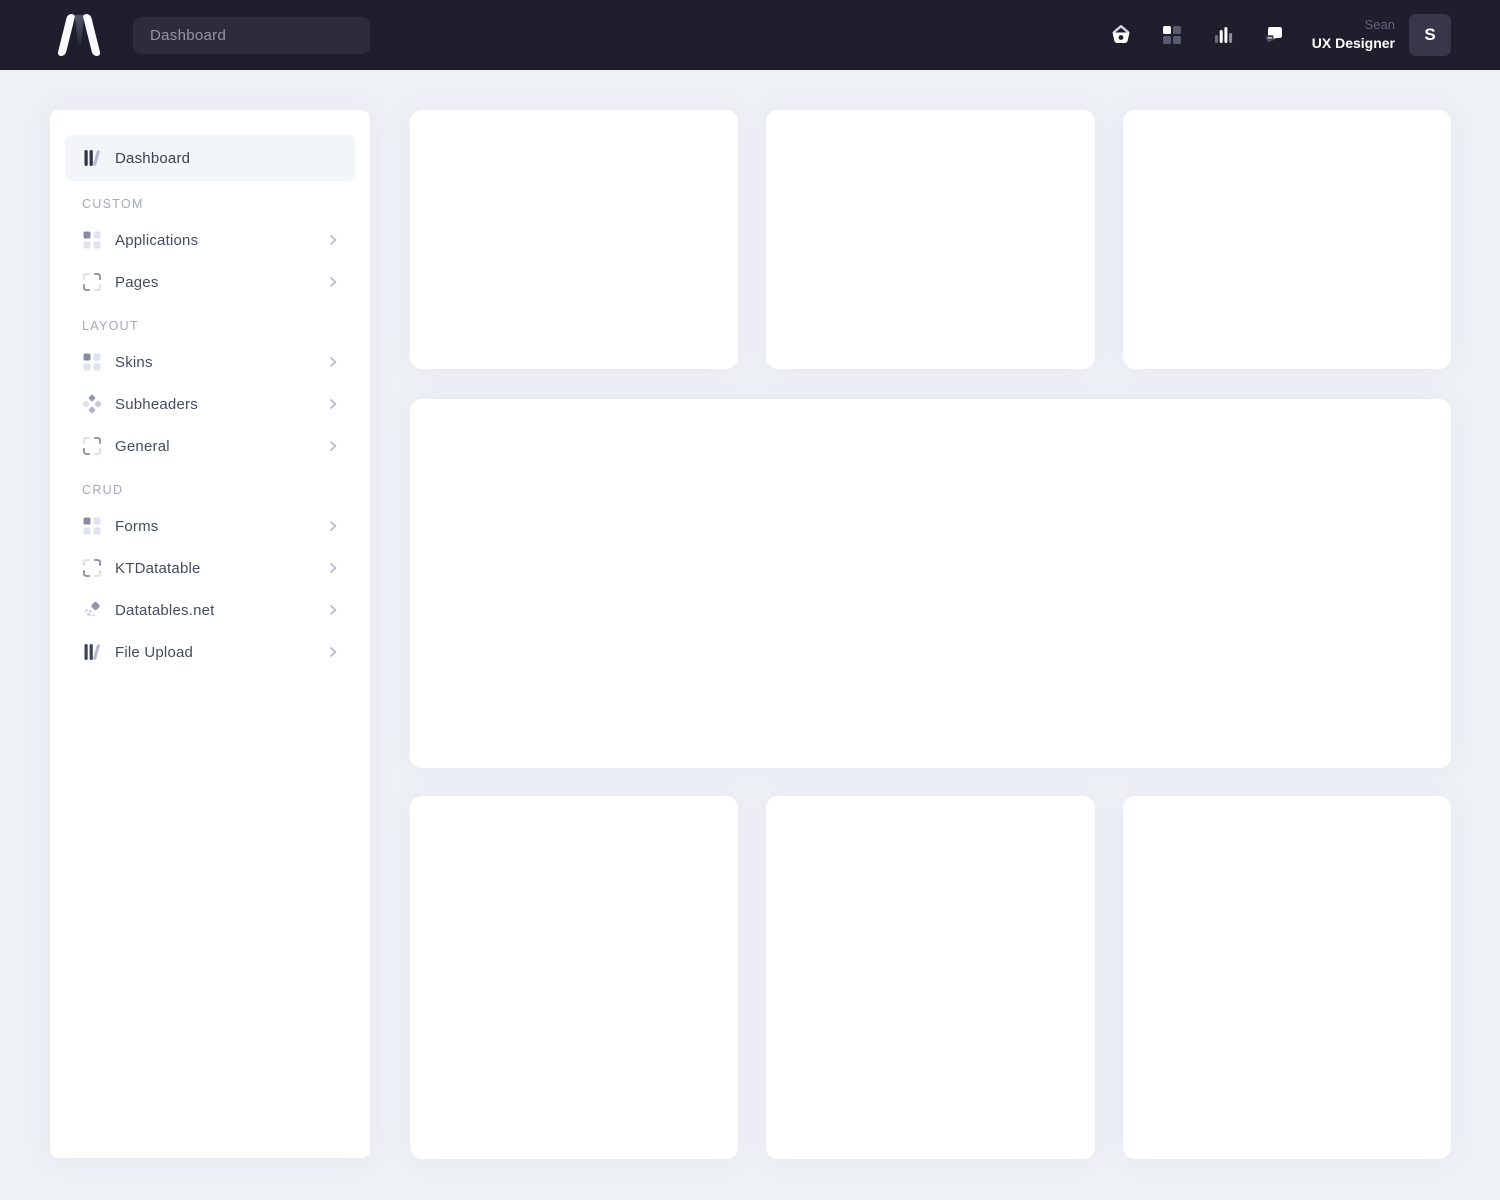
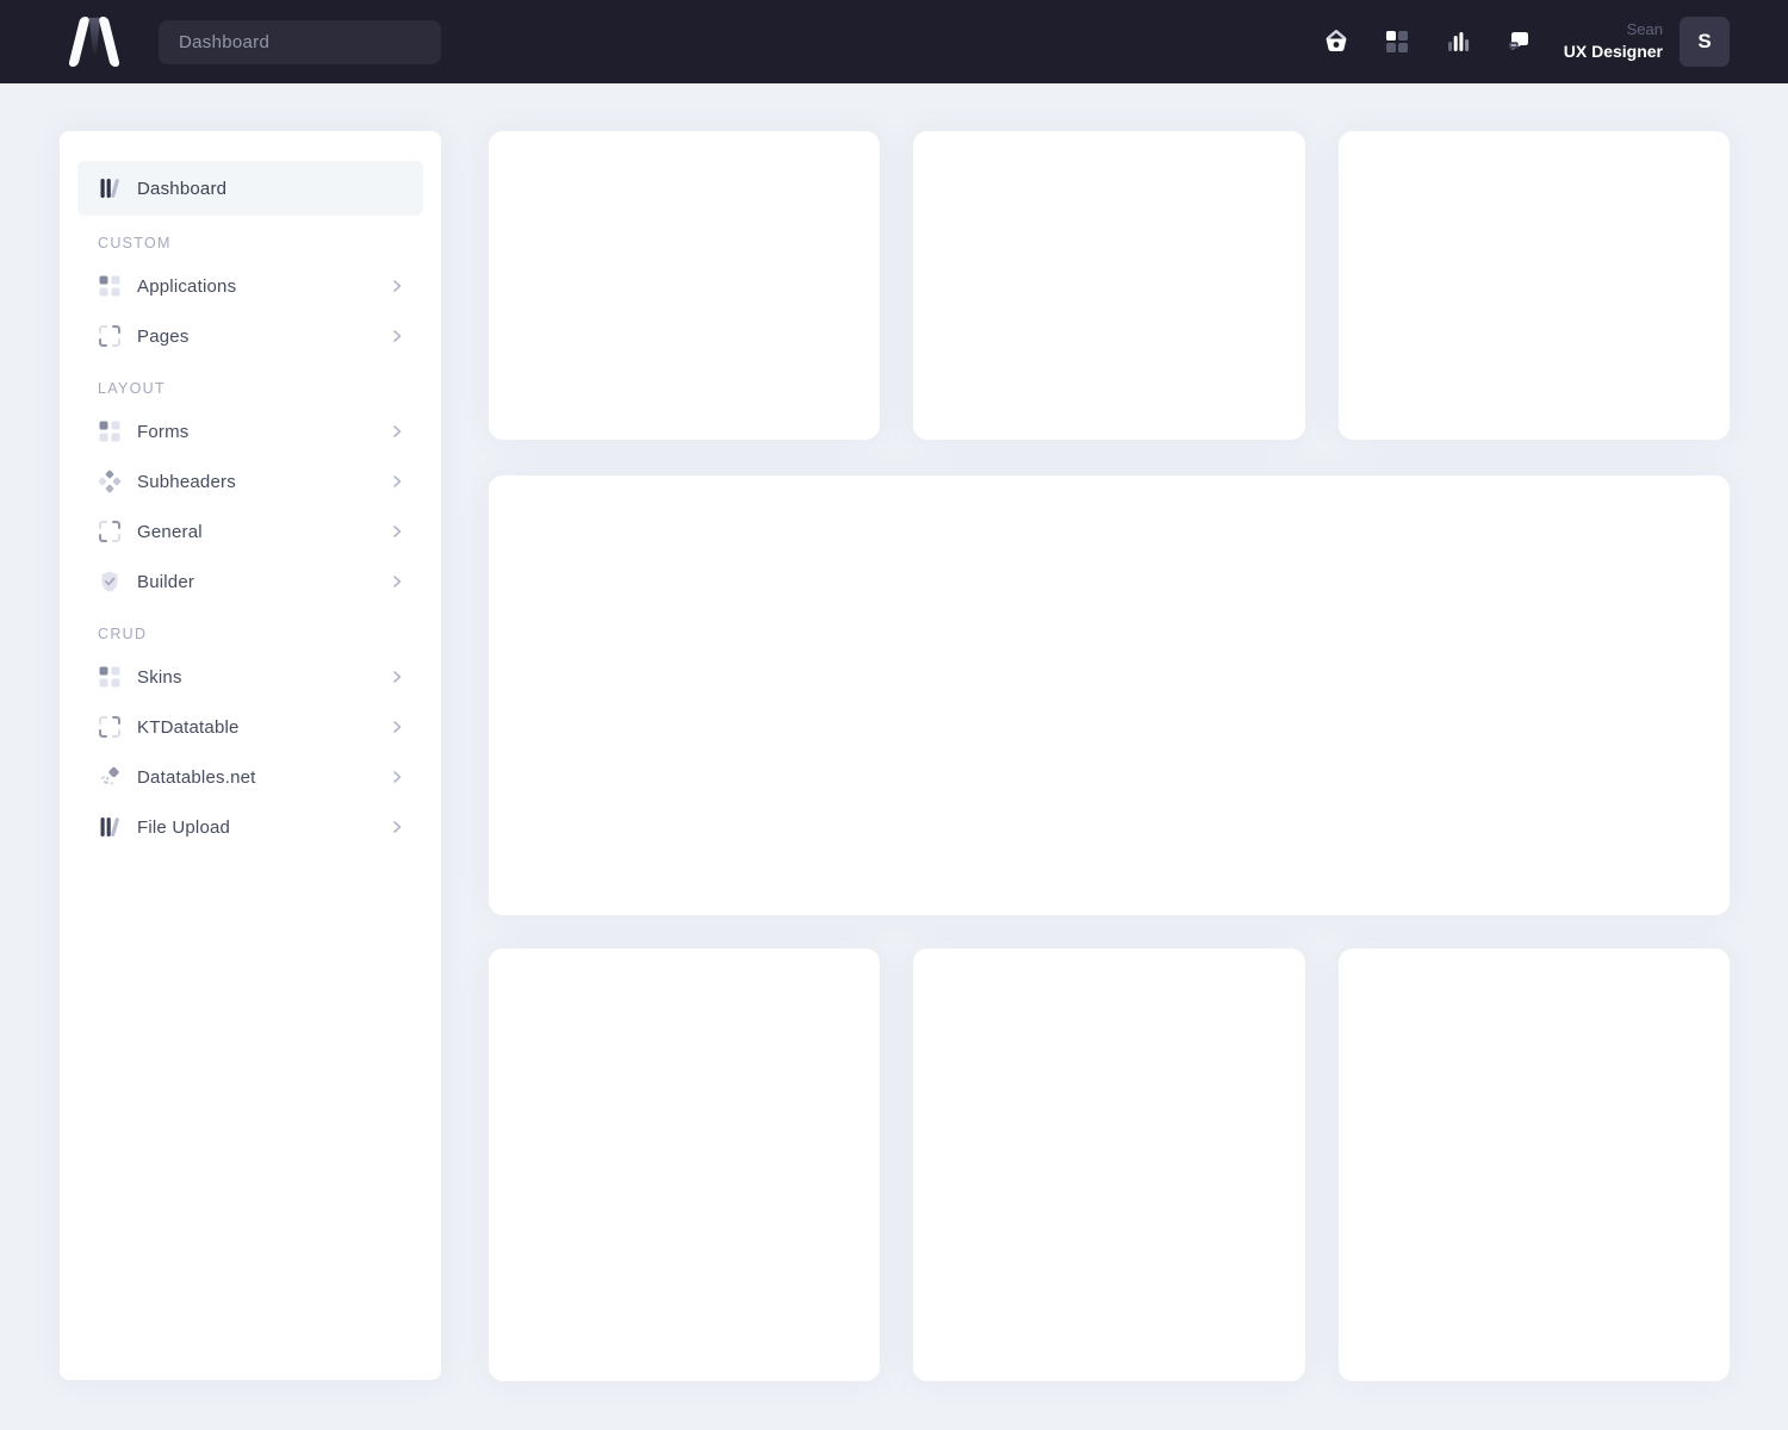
  Dashboard
  Sean
  UX Designer
  S
  Dashboard
  CUSTOM
  Applications
  Pages
  LAYOUT
- Skins
+ Forms
  Subheaders
  General
+ Builder
  CRUD
- Forms
+ Skins
  KTDatatable
  Datatables.net
  File Upload
